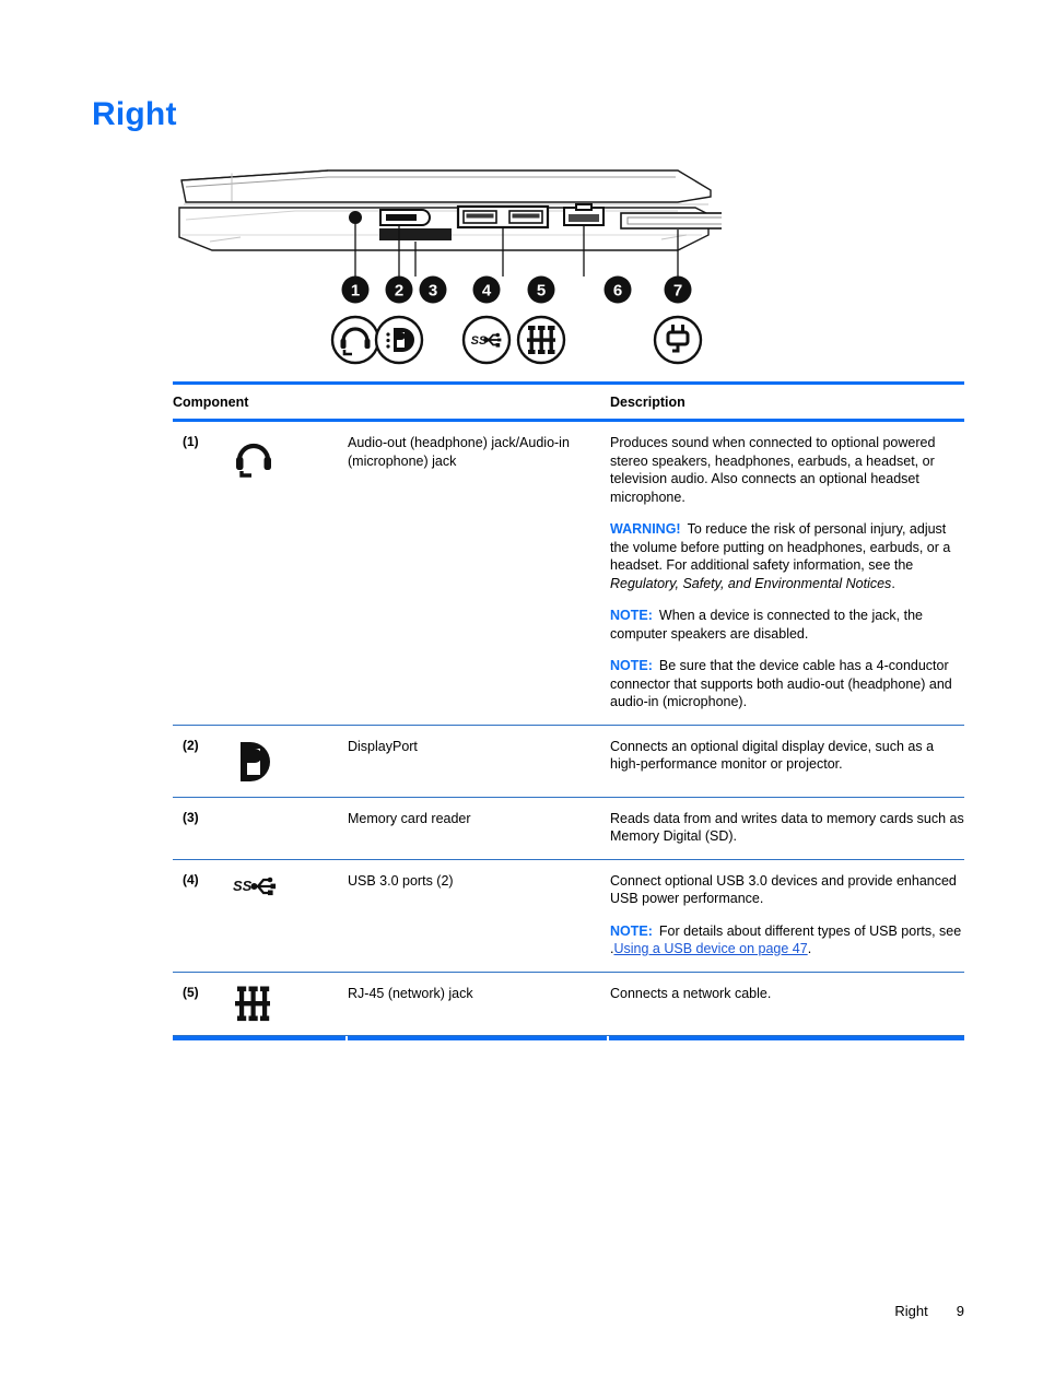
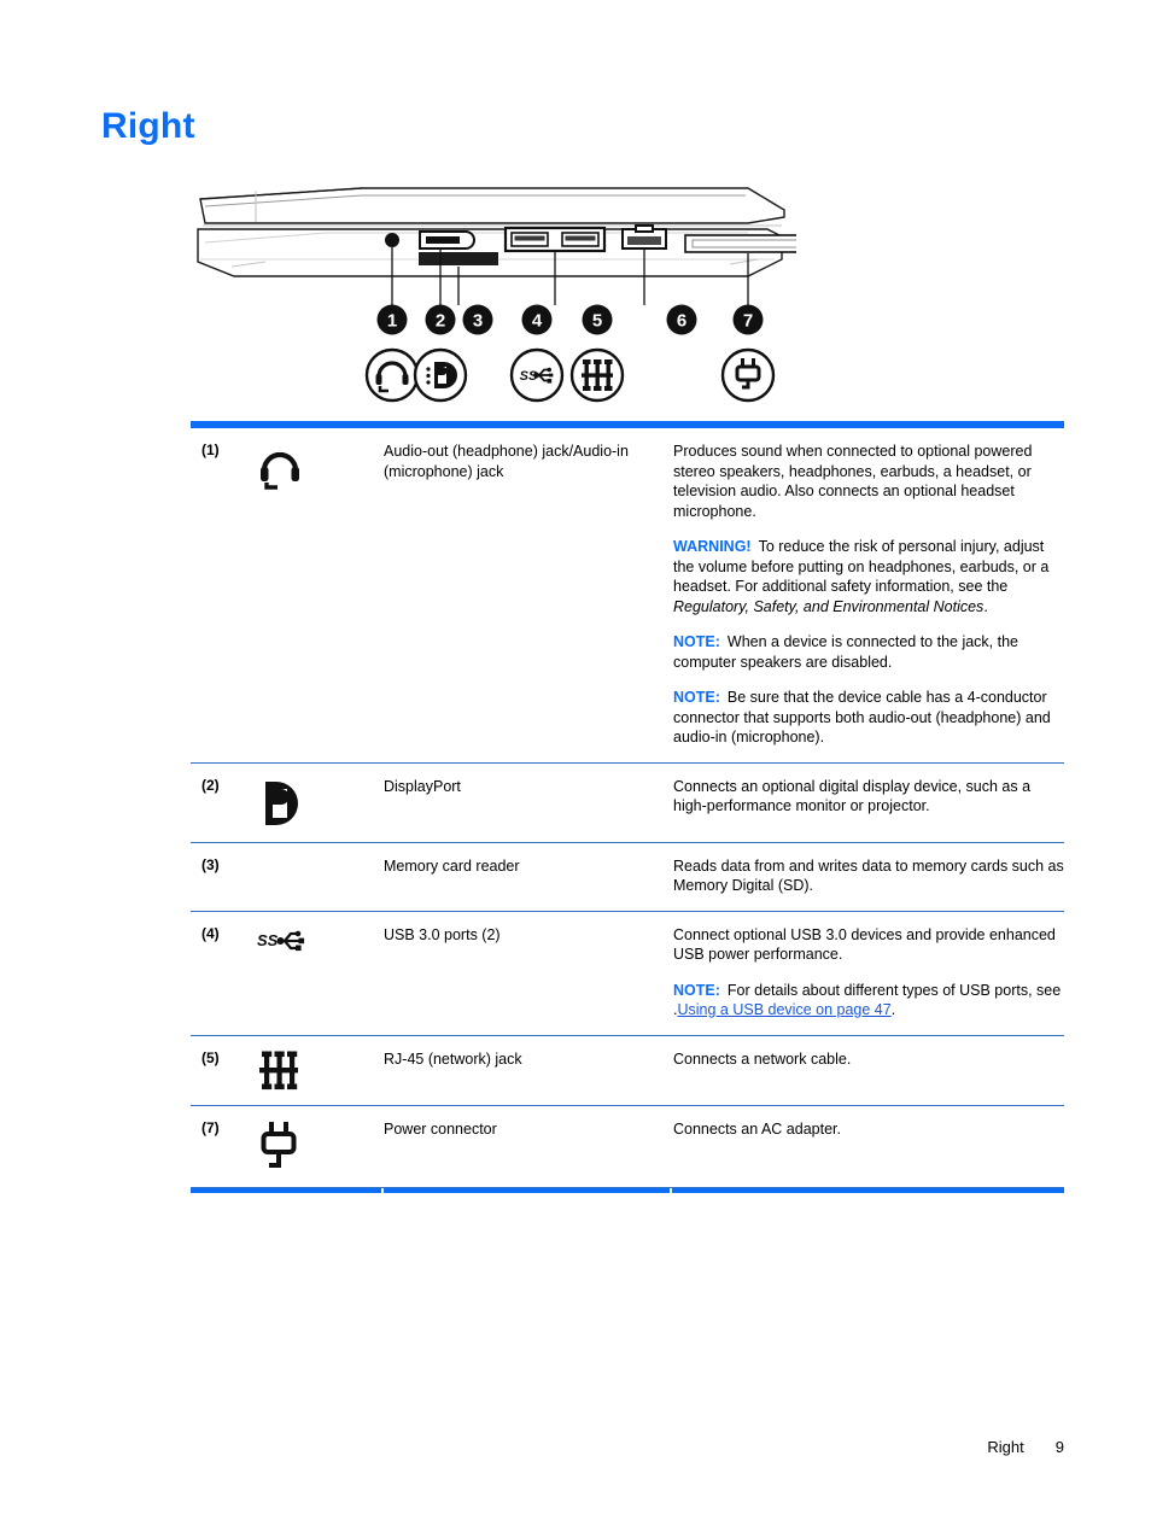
  Right
  1
  2
  3
  4
  5
  6
  7
  SS
- Component
- Description
  (1)
  Audio-out (headphone) jack/Audio-in (microphone) jack
  Produces sound when connected to optional powered stereo speakers, headphones, earbuds, a headset, or television audio. Also connects an optional headset microphone.
  WARNING! To reduce the risk of personal injury, adjust the volume before putting on headphones, earbuds, or a headset. For additional safety information, see the Regulatory, Safety, and Environmental Notices.
  NOTE: When a device is connected to the jack, the computer speakers are disabled.
  NOTE: Be sure that the device cable has a 4-conductor connector that supports both audio-out (headphone) and audio-in (microphone).
  (2)
  DisplayPort
  Connects an optional digital display device, such as a high-performance monitor or projector.
  (3)
  Memory card reader
  Reads data from and writes data to memory cards such as Memory Digital (SD).
  (4)
  SS
  USB 3.0 ports (2)
  Connect optional USB 3.0 devices and provide enhanced USB power performance.
  NOTE: For details about different types of USB ports, see .Using a USB device on page 47.
  (5)
  RJ-45 (network) jack
  Connects a network cable.
+ (7)
+ Power connector
+ Connects an AC adapter.
  Right 9
